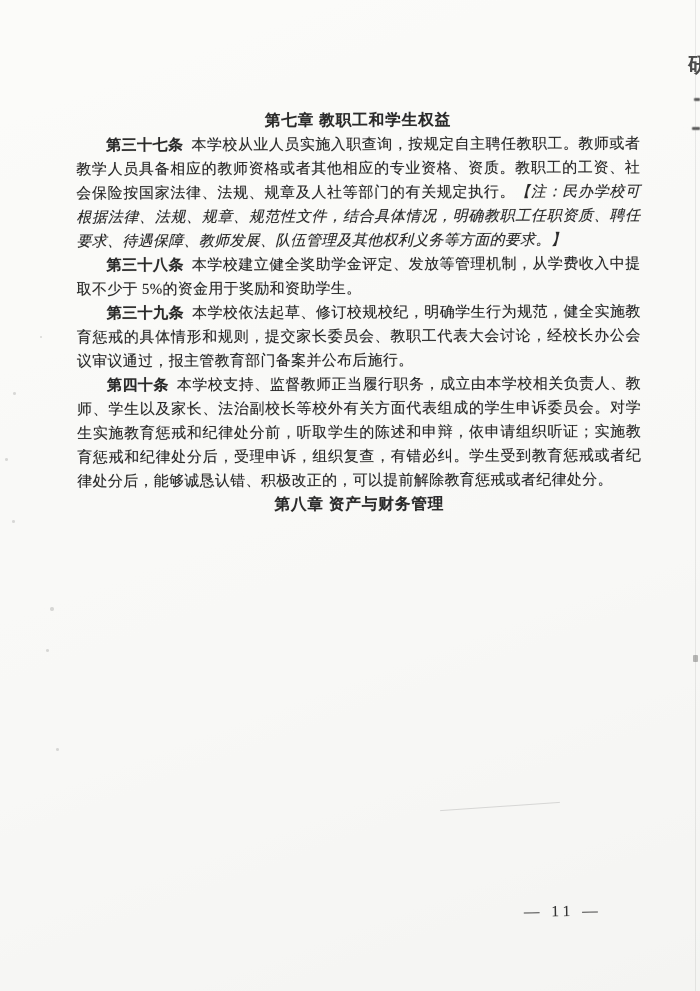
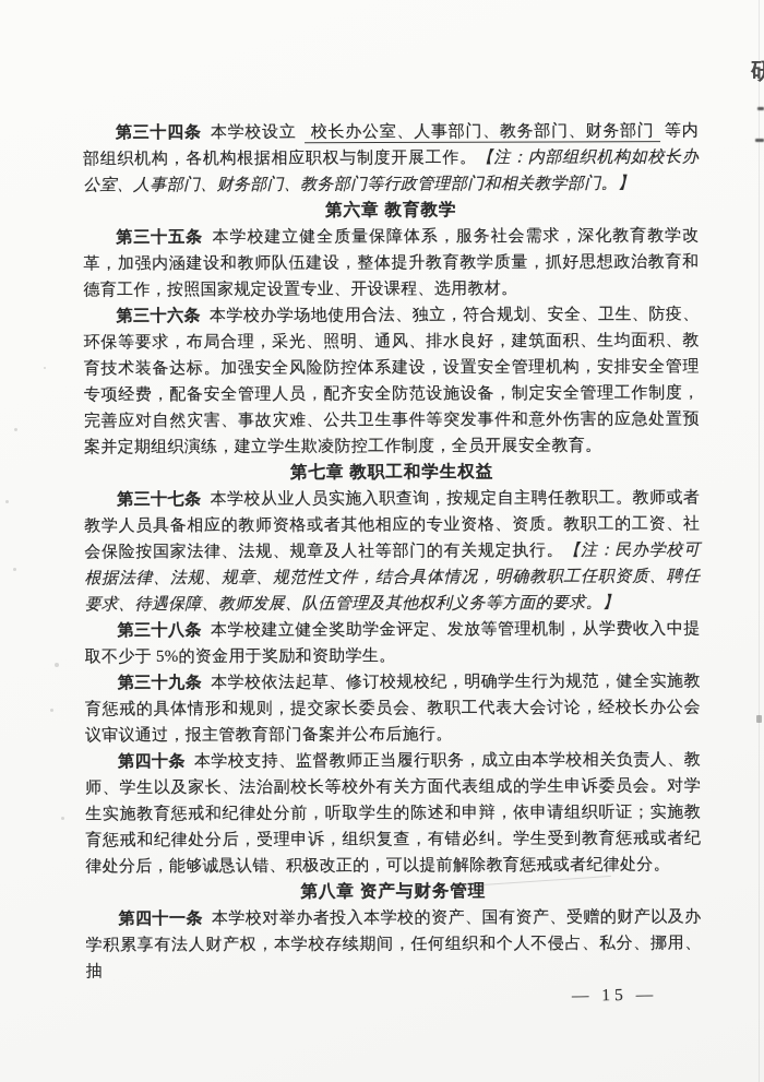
+ 第三十四条 本学校设立 校长办公室、人事部门、教务部门、财务部门 等内部组织机构，各机构根据相应职权与制度开展工作。【注：内部组织机构如校长办公室、人事部门、财务部门、教务部门等行政管理部门和相关教学部门。】
+ 第六章 教育教学
+ 第三十五条 本学校建立健全质量保障体系，服务社会需求，深化教育教学改革，加强内涵建设和教师队伍建设，整体提升教育教学质量，抓好思想政治教育和德育工作，按照国家规定设置专业、开设课程、选用教材。
+ 第三十六条 本学校办学场地使用合法、独立，符合规划、安全、卫生、防疫、环保等要求，布局合理，采光、照明、通风、排水良好，建筑面积、生均面积、教育技术装备达标。加强安全风险防控体系建设，设置安全管理机构，安排安全管理专项经费，配备安全管理人员，配齐安全防范设施设备，制定安全管理工作制度，完善应对自然灾害、事故灾难、公共卫生事件等突发事件和意外伤害的应急处置预案并定期组织演练，建立学生欺凌防控工作制度，全员开展安全教育。
  第七章 教职工和学生权益
  第三十七条 本学校从业人员实施入职查询，按规定自主聘任教职工。教师或者教学人员具备相应的教师资格或者其他相应的专业资格、资质。教职工的工资、社会保险按国家法律、法规、规章及人社等部门的有关规定执行。【注：民办学校可根据法律、法规、规章、规范性文件，结合具体情况，明确教职工任职资质、聘任要求、待遇保障、教师发展、队伍管理及其他权利义务等方面的要求。】
  第三十八条 本学校建立健全奖助学金评定、发放等管理机制，从学费收入中提取不少于 5%的资金用于奖励和资助学生。
  第三十九条 本学校依法起草、修订校规校纪，明确学生行为规范，健全实施教育惩戒的具体情形和规则，提交家长委员会、教职工代表大会讨论，经校长办公会议审议通过，报主管教育部门备案并公布后施行。
  第四十条 本学校支持、监督教师正当履行职务，成立由本学校相关负责人、教师、学生以及家长、法治副校长等校外有关方面代表组成的学生申诉委员会。对学生实施教育惩戒和纪律处分前，听取学生的陈述和申辩，依申请组织听证；实施教育惩戒和纪律处分后，受理申诉，组织复查，有错必纠。学生受到教育惩戒或者纪律处分后，能够诚恳认错、积极改正的，可以提前解除教育惩戒或者纪律处分。
  第八章 资产与财务管理
+ 第四十一条 本学校对举办者投入本学校的资产、国有资产、受赠的财产以及办学积累享有法人财产权，本学校存续期间，任何组织和个人不侵占、私分、挪用、抽
- — 11 —
+ — 15 —
  研
